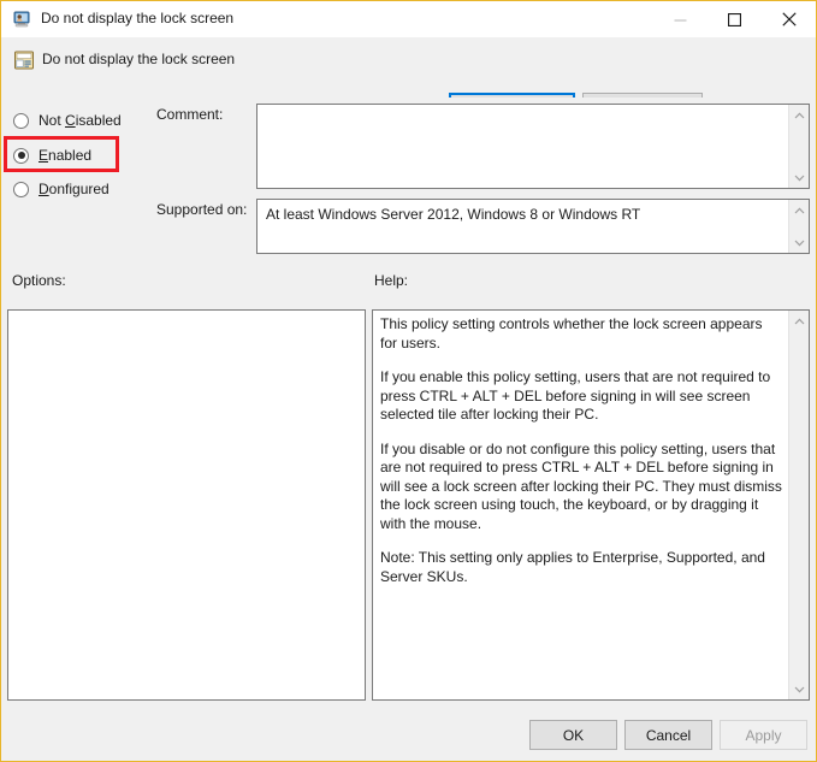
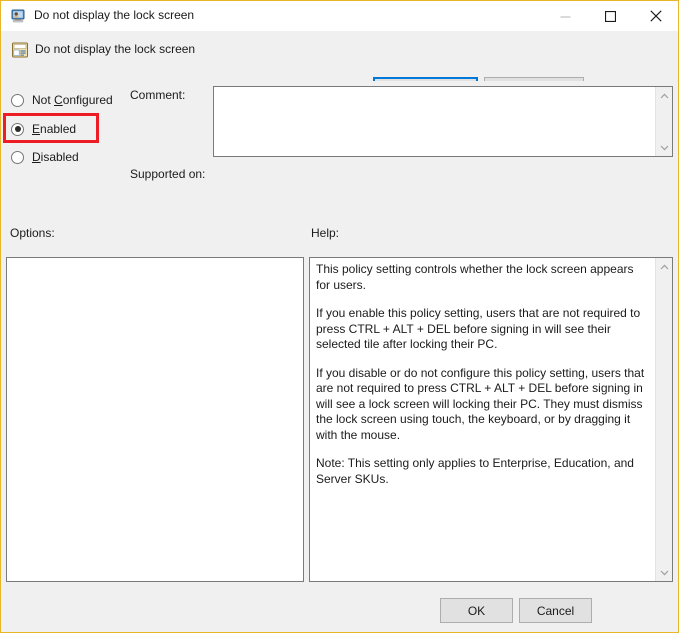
  Do not display the lock screen
  Do not display the lock screen
- Not Cisabled
+ Not Configured
  Enabled
- Donfigured
+ Disabled
  Comment:
  Supported on:
- At least Windows Server 2012, Windows 8 or Windows RT
  Options:
  Help:
  This policy setting controls whether the lock screen appears for users.
- If you enable this policy setting, users that are not required to press CTRL + ALT + DEL before signing in will see screen selected tile after locking their PC.
+ If you enable this policy setting, users that are not required to press CTRL + ALT + DEL before signing in will see their selected tile after locking their PC.
- If you disable or do not configure this policy setting, users that are not required to press CTRL + ALT + DEL before signing in will see a lock screen after locking their PC. They must dismiss the lock screen using touch, the keyboard, or by dragging it with the mouse.
+ If you disable or do not configure this policy setting, users that are not required to press CTRL + ALT + DEL before signing in will see a lock screen will locking their PC. They must dismiss the lock screen using touch, the keyboard, or by dragging it with the mouse.
- Note: This setting only applies to Enterprise, Supported, and Server SKUs.
+ Note: This setting only applies to Enterprise, Education, and Server SKUs.
  OK
  Cancel
- Apply
